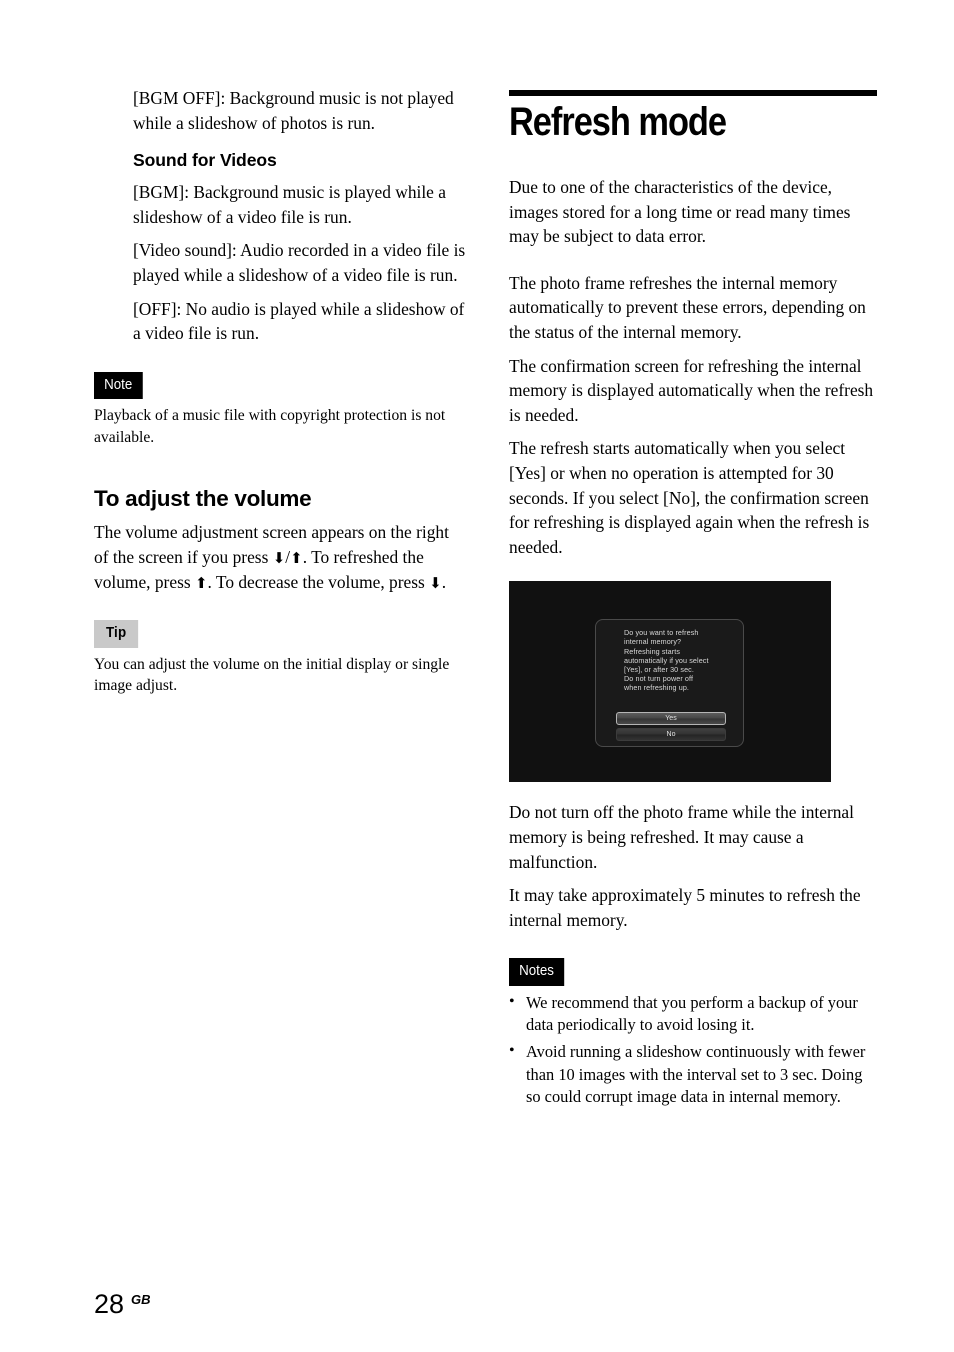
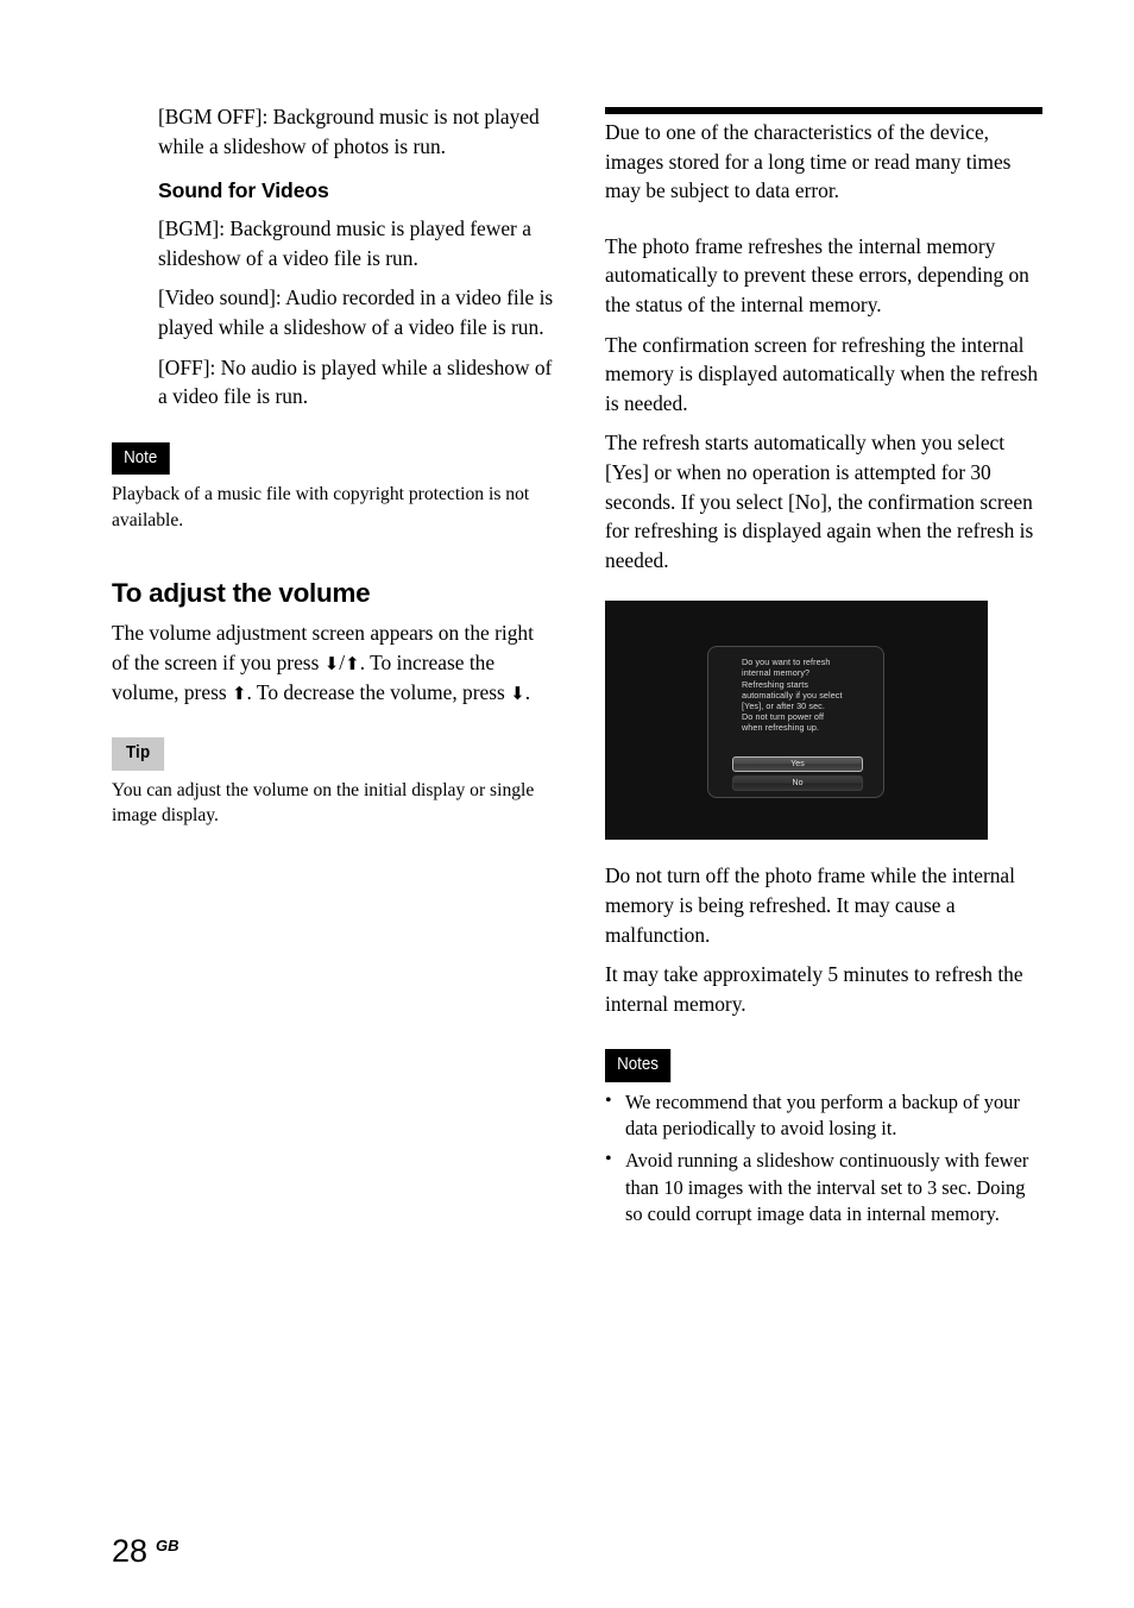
  [BGM OFF]: Background music is not played while a slideshow of photos is run.
  Sound for Videos
- [BGM]: Background music is played while a slideshow of a video file is run.
+ [BGM]: Background music is played fewer a slideshow of a video file is run.
  [Video sound]: Audio recorded in a video file is played while a slideshow of a video file is run.
  [OFF]: No audio is played while a slideshow of a video file is run.
  Note
  Playback of a music file with copyright protection is not available.
  To adjust the volume
- The volume adjustment screen appears on the right of the screen if you press ⬇/⬆. To refreshed the volume, press ⬆. To decrease the volume, press ⬇.
+ The volume adjustment screen appears on the right of the screen if you press ⬇/⬆. To increase the volume, press ⬆. To decrease the volume, press ⬇.
  Tip
- You can adjust the volume on the initial display or single image adjust.
+ You can adjust the volume on the initial display or single image display.
- Refresh mode
  Due to one of the characteristics of the device, images stored for a long time or read many times may be subject to data error.
  The photo frame refreshes the internal memory automatically to prevent these errors, depending on the status of the internal memory.
  The confirmation screen for refreshing the internal memory is displayed automatically when the refresh is needed.
  The refresh starts automatically when you select [Yes] or when no operation is attempted for 30 seconds. If you select [No], the confirmation screen for refreshing is displayed again when the refresh is needed.
  Do you want to refresh
  internal memory?
  Refreshing starts
  automatically if you select
  [Yes], or after 30 sec.
  Do not turn power off
  when refreshing up.
  Do not turn off the photo frame while the internal memory is being refreshed. It may cause a malfunction.
  It may take approximately 5 minutes to refresh the internal memory.
  Notes
  •
  We recommend that you perform a backup of your data periodically to avoid losing it.
  •
  Avoid running a slideshow continuously with fewer than 10 images with the interval set to 3 sec. Doing so could corrupt image data in internal memory.
  28
  GB
